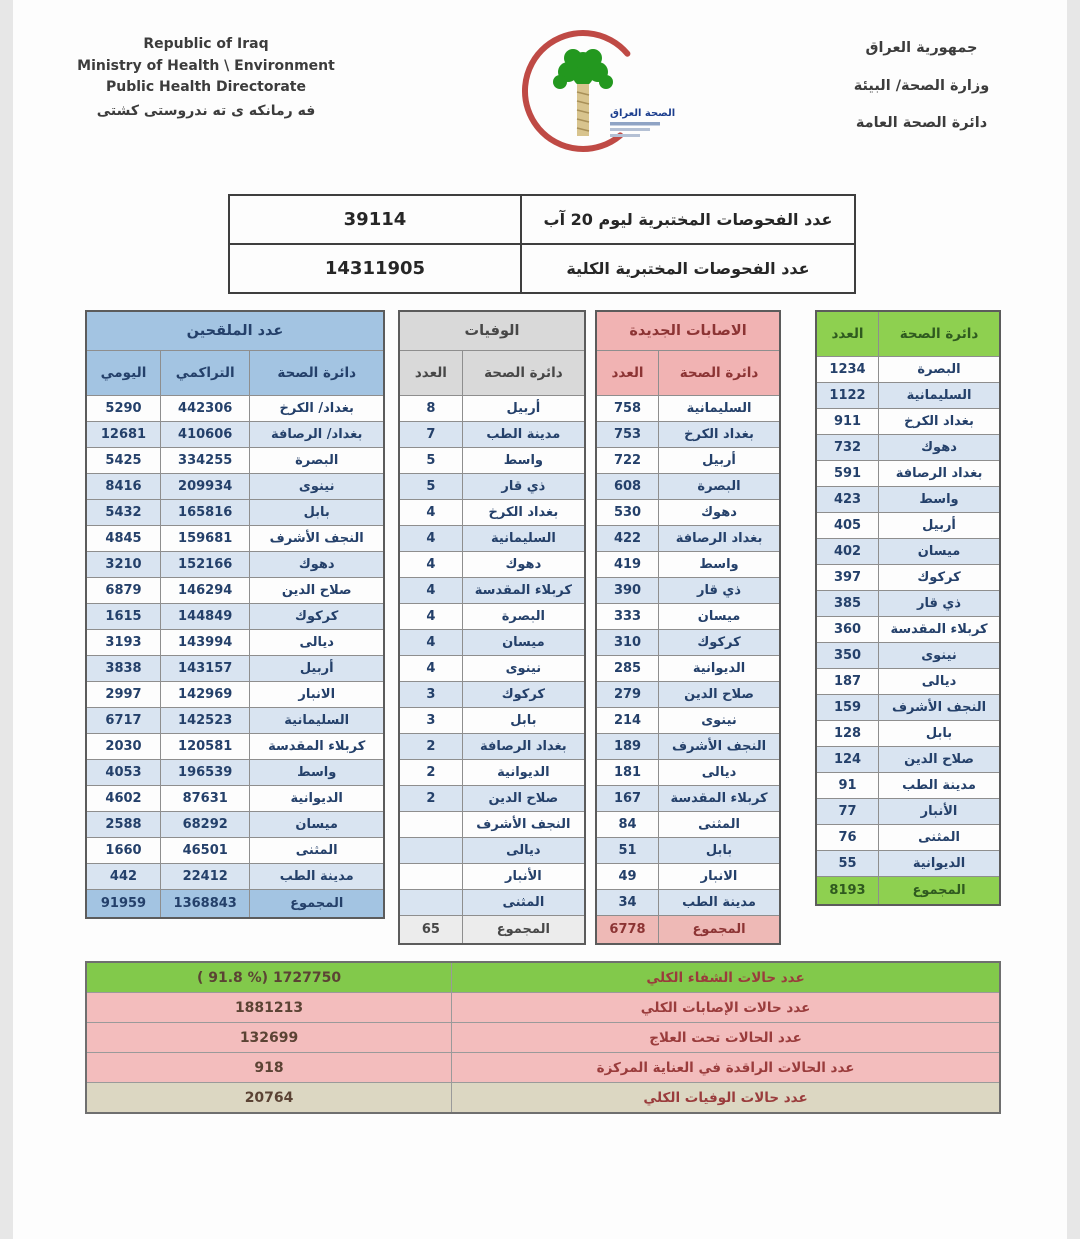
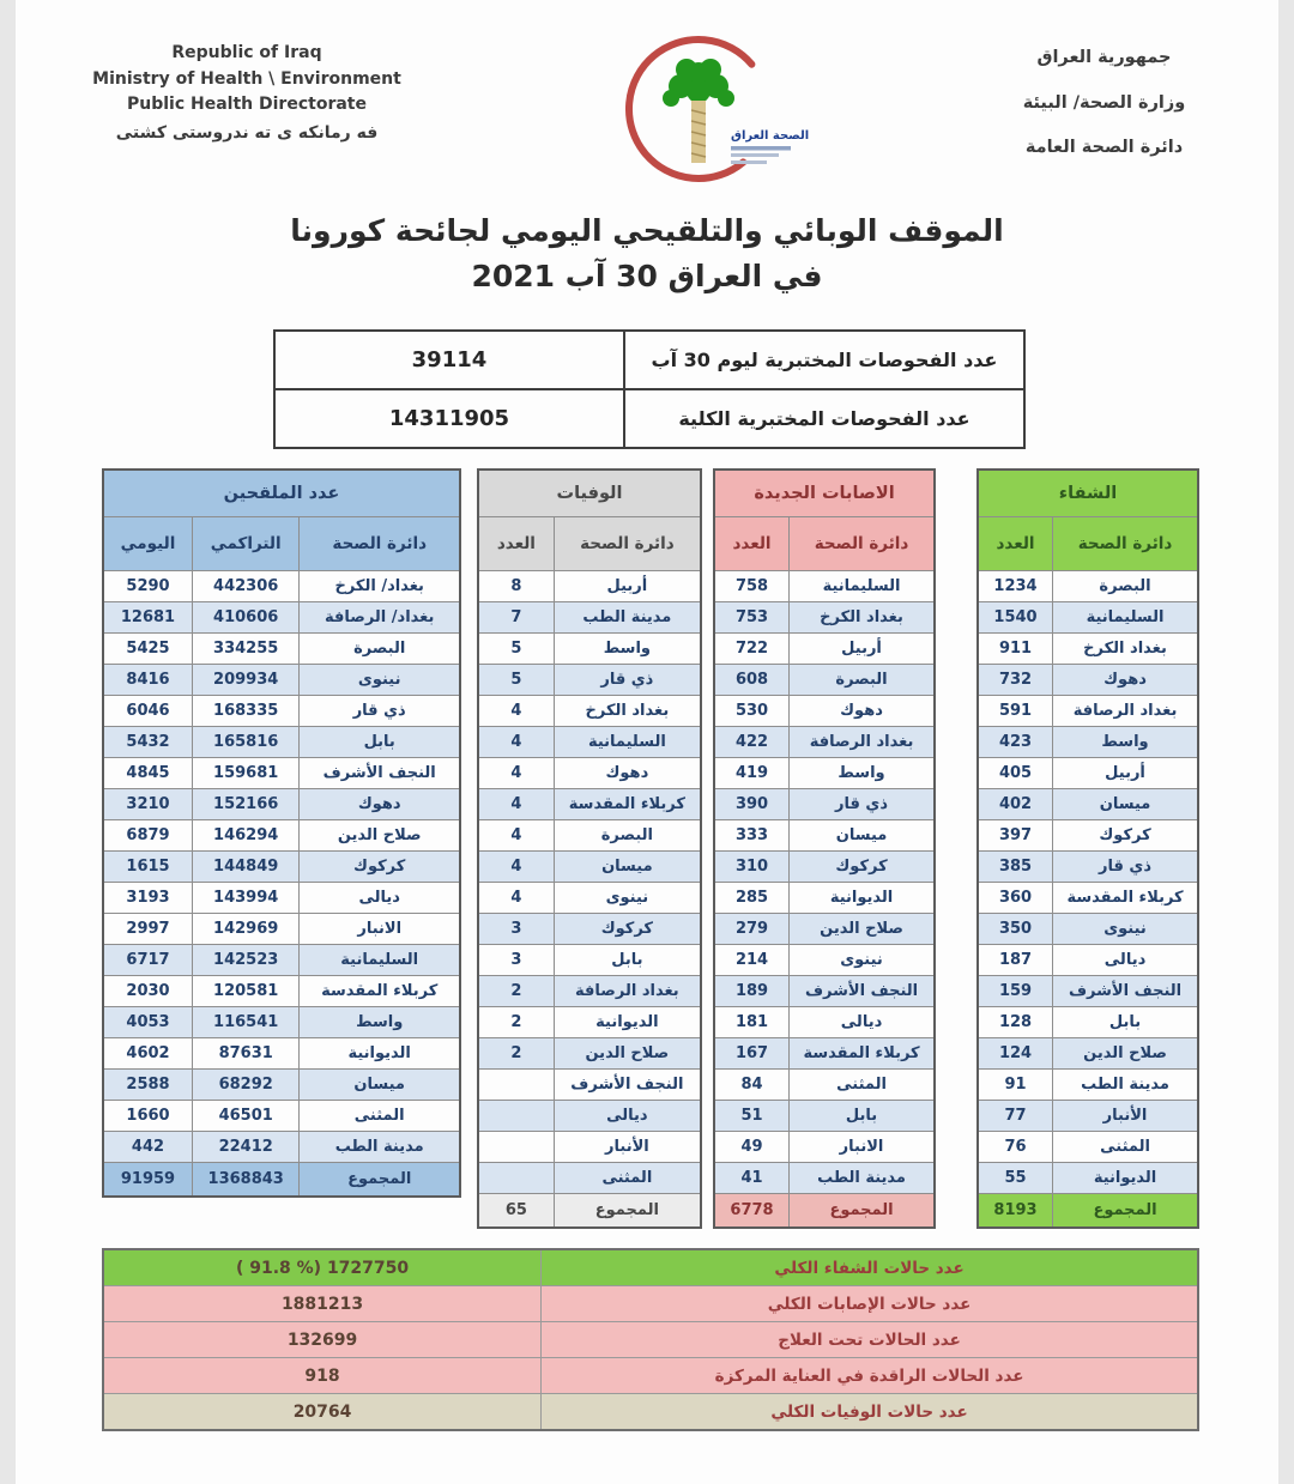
  Republic of Iraq
  Ministry of Health \ Environment
  Public Health Directorate
  فه رمانكه ى ته ندروستى كشتى
  جمهورية العراق
  وزارة الصحة/ البيئة
  دائرة الصحة العامة
+ الموقف الوبائي والتلقيحي اليومي لجائحة كورونا
+ في العراق 30 آب 2021
- 39114	عدد الفحوصات المختبرية ليوم 20 آب
+ 39114	عدد الفحوصات المختبرية ليوم 30 آب
  14311905	عدد الفحوصات المختبرية الكلية
  عدد الملقحين
  اليومي	التراكمي	دائرة الصحة
  5290	442306	بغداد/ الكرخ
  12681	410606	بغداد/ الرصافة
  5425	334255	البصرة
  8416	209934	نينوى
+ 6046	168335	ذي قار
  5432	165816	بابل
  4845	159681	النجف الأشرف
  3210	152166	دهوك
  6879	146294	صلاح الدين
  1615	144849	كركوك
  3193	143994	ديالى
- 3838	143157	أربيل
  2997	142969	الانبار
  6717	142523	السليمانية
  2030	120581	كربلاء المقدسة
- 4053	196539	واسط
+ 4053	116541	واسط
  4602	87631	الديوانية
  2588	68292	ميسان
  1660	46501	المثنى
  442	22412	مدينة الطب
  91959	1368843	المجموع
  الوفيات
  العدد	دائرة الصحة
  8	أربيل
  7	مدينة الطب
  5	واسط
  5	ذي قار
  4	بغداد الكرخ
  4	السليمانية
  4	دهوك
  4	كربلاء المقدسة
  4	البصرة
  4	ميسان
  4	نينوى
  3	كركوك
  3	بابل
  2	بغداد الرصافة
  2	الديوانية
  2	صلاح الدين
  	النجف الأشرف
  	ديالى
  	الأنبار
  	المثنى
  65	المجموع
  الاصابات الجديدة
  العدد	دائرة الصحة
  758	السليمانية
  753	بغداد الكرخ
  722	أربيل
  608	البصرة
  530	دهوك
  422	بغداد الرصافة
  419	واسط
  390	ذي قار
  333	ميسان
  310	كركوك
  285	الديوانية
  279	صلاح الدين
  214	نينوى
  189	النجف الأشرف
  181	ديالى
  167	كربلاء المقدسة
  84	المثنى
  51	بابل
  49	الانبار
- 34	مدينة الطب
+ 41	مدينة الطب
  6778	المجموع
+ الشفاء
  العدد	دائرة الصحة
  1234	البصرة
- 1122	السليمانية
+ 1540	السليمانية
  911	بغداد الكرخ
  732	دهوك
  591	بغداد الرصافة
  423	واسط
  405	أربيل
  402	ميسان
  397	كركوك
  385	ذي قار
  360	كربلاء المقدسة
  350	نينوى
  187	ديالى
  159	النجف الأشرف
  128	بابل
  124	صلاح الدين
  91	مدينة الطب
  77	الأنبار
  76	المثنى
  55	الديوانية
  8193	المجموع
  ( 91.8 %) 1727750	عدد حالات الشفاء الكلي
  1881213	عدد حالات الإصابات الكلي
  132699	عدد الحالات تحت العلاج
  918	عدد الحالات الراقدة في العناية المركزة
  20764	عدد حالات الوفيات الكلي
